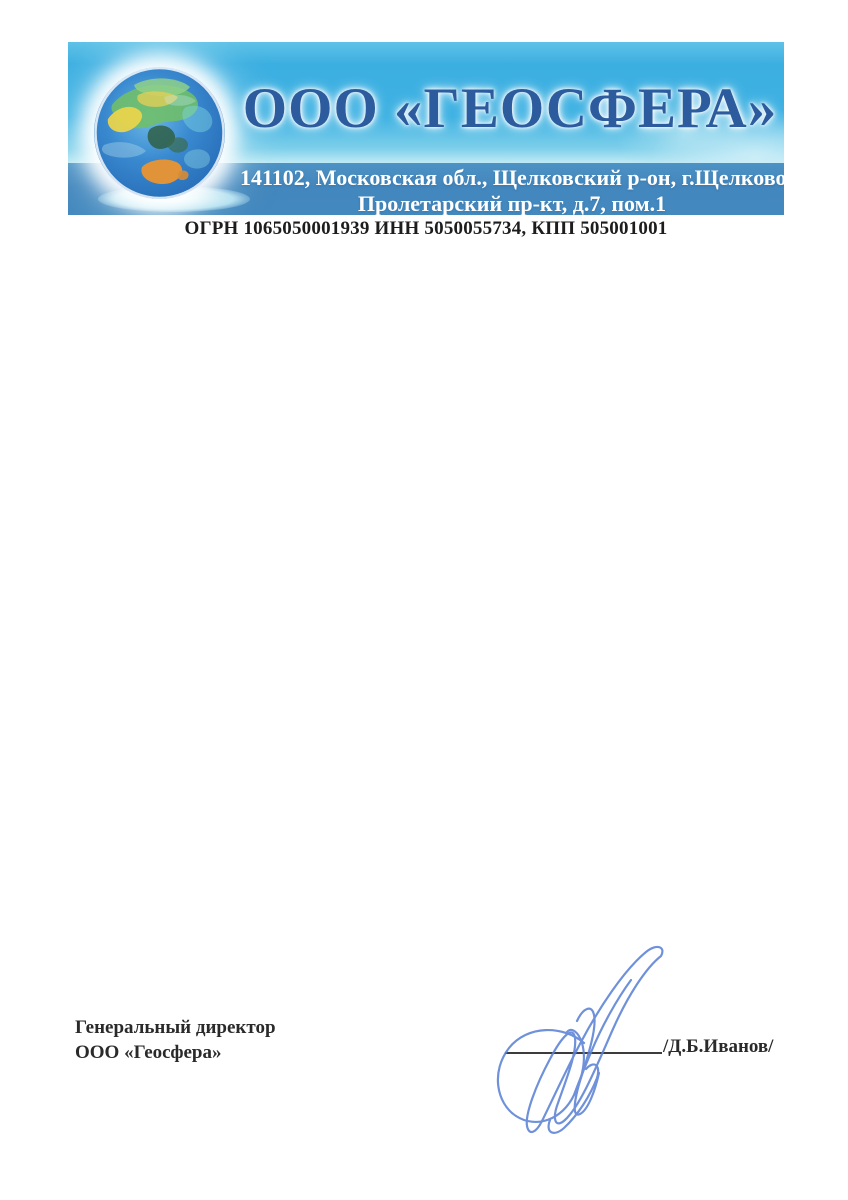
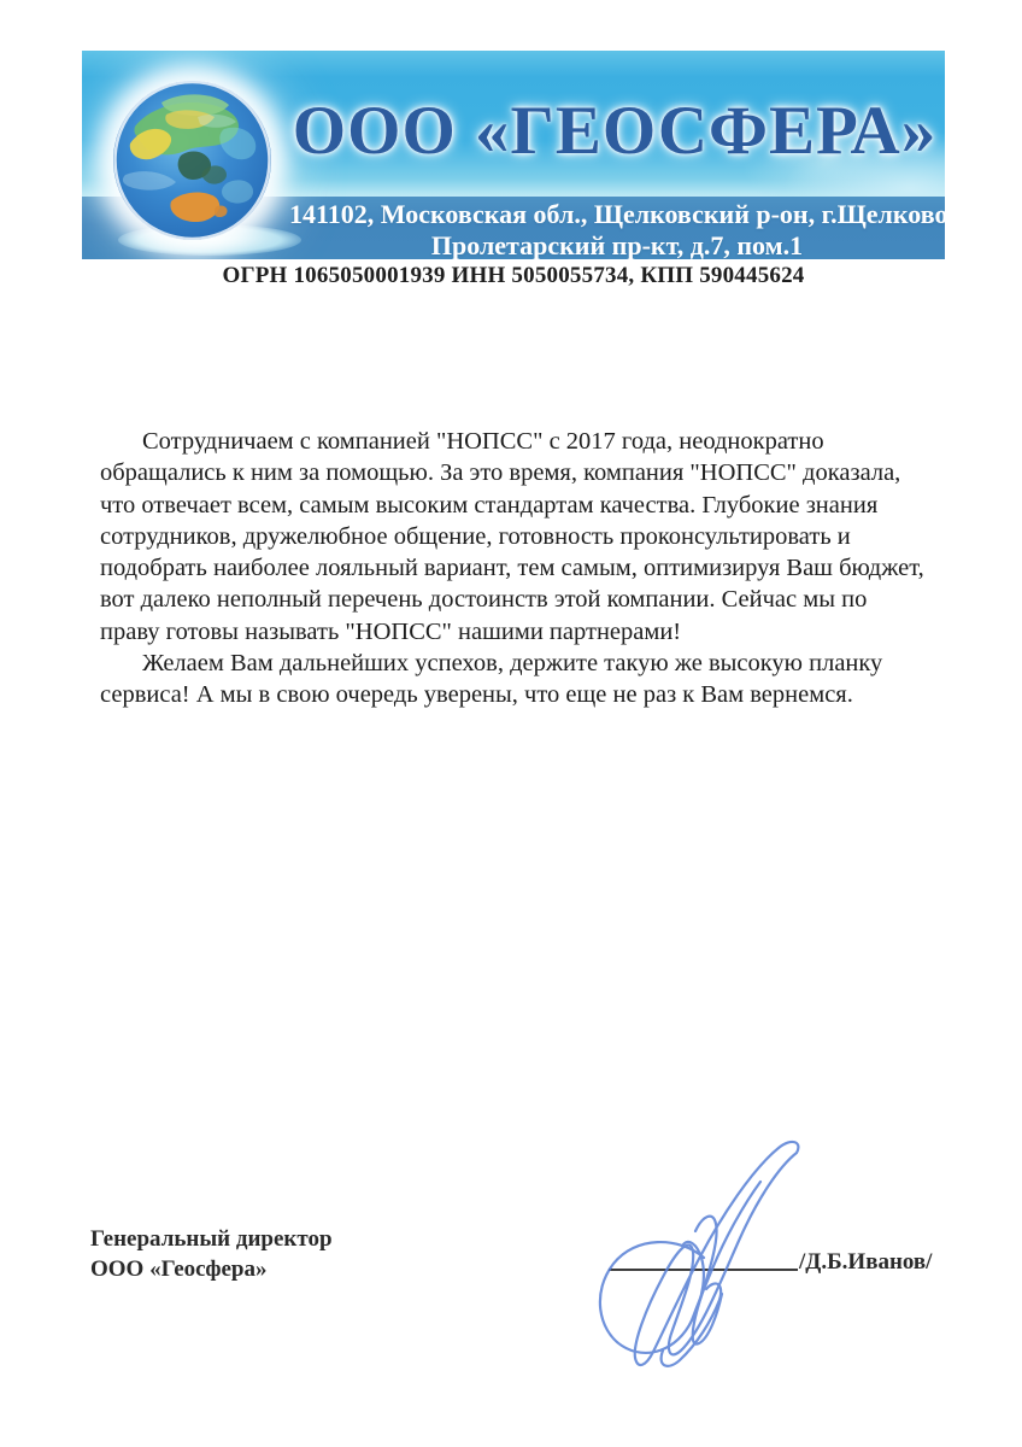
  ООО «ГЕОСФЕРА»
  141102, Московская обл., Щелковский р-он, г.Щелково
  Пролетарский пр-кт, д.7, пом.1
- ОГРН 1065050001939 ИНН 5050055734, КПП 505001001
+ ОГРН 1065050001939 ИНН 5050055734, КПП 590445624
+ Сотрудничаем с компанией "НОПСС" с 2017 года, неоднократно
+ обращались к ним за помощью. За это время, компания "НОПСС" доказала,
+ что отвечает всем, самым высоким стандартам качества. Глубокие знания
+ сотрудников, дружелюбное общение, готовность проконсультировать и
+ подобрать наиболее лояльный вариант, тем самым, оптимизируя Ваш бюджет,
+ вот далеко неполный перечень достоинств этой компании. Сейчас мы по
+ праву готовы называть "НОПСС" нашими партнерами!
+ Желаем Вам дальнейших успехов, держите такую же высокую планку
+ сервиса! А мы в свою очередь уверены, что еще не раз к Вам вернемся.
  Генеральный директор
  ООО «Геосфера»
  /Д.Б.Иванов/
